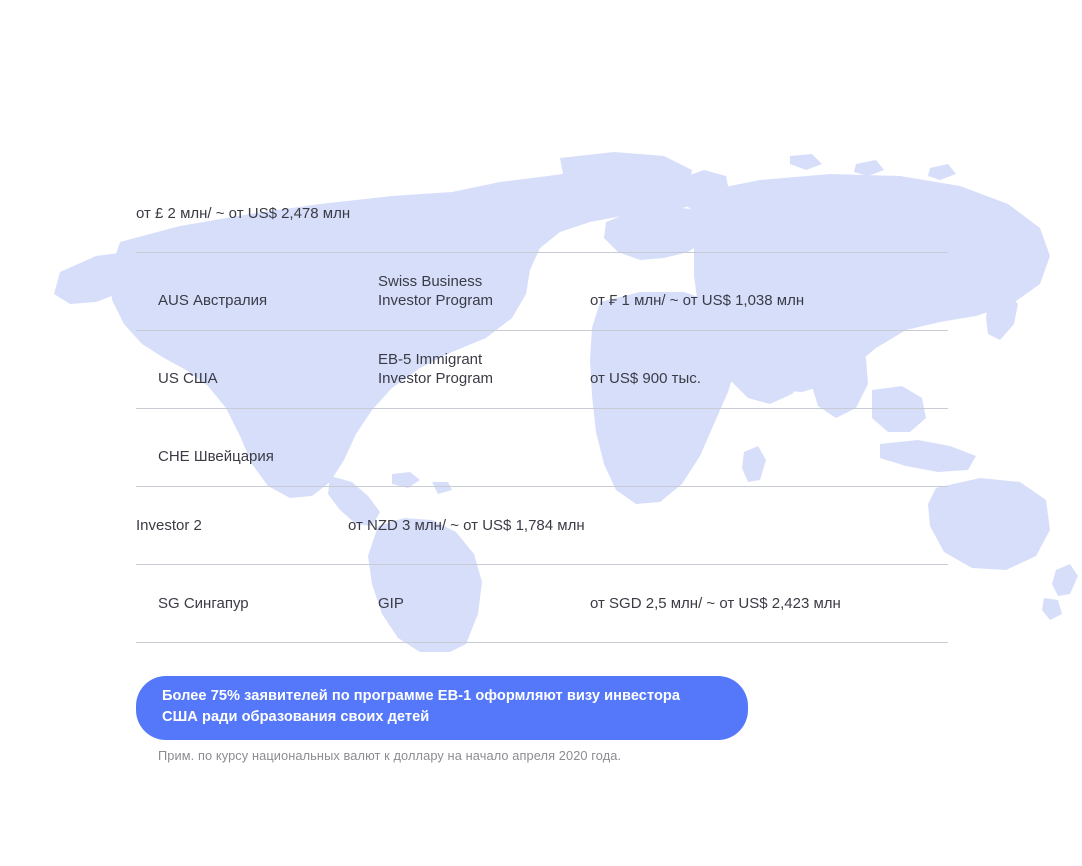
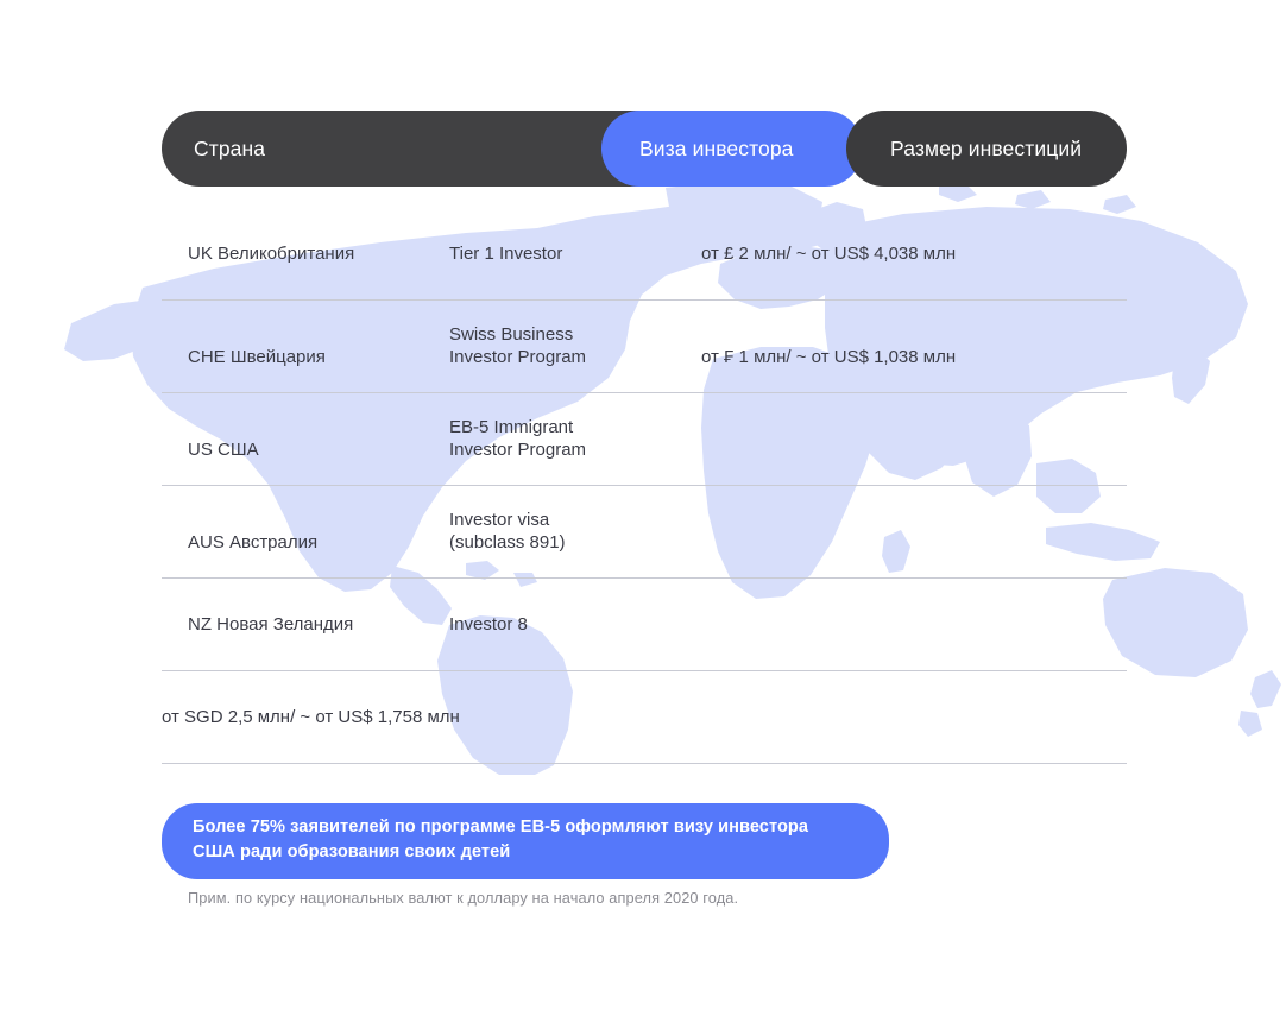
+ Страна
+ Виза инвестора
+ Размер инвестиций
+ UK Великобритания
+ Tier 1 Investor
- от £ 2 млн/ ~ от US$ 2,478 млн
+ от £ 2 млн/ ~ от US$ 4,038 млн
- AUS Австралия
+ CHE Швейцария
  Swiss Business
  Investor Program
  от ₣ 1 млн/ ~ от US$ 1,038 млн
  US США
  EB-5 Immigrant
  Investor Program
- от US$ 900 тыс.
- CHE Швейцария
+ AUS Австралия
+ Investor visa
+ (subclass 891)
+ NZ Новая Зеландия
- Investor 2
+ Investor 8
- от NZD 3 млн/ ~ от US$ 1,784 млн
- SG Сингапур
- GIP
- от SGD 2,5 млн/ ~ от US$ 2,423 млн
+ от SGD 2,5 млн/ ~ от US$ 1,758 млн
- Более 75% заявителей по программе EB-1 оформляют визу инвестора США ради образования своих детей
+ Более 75% заявителей по программе EB-5 оформляют визу инвестора США ради образования своих детей
  Прим. по курсу национальных валют к доллару на начало апреля 2020 года.
